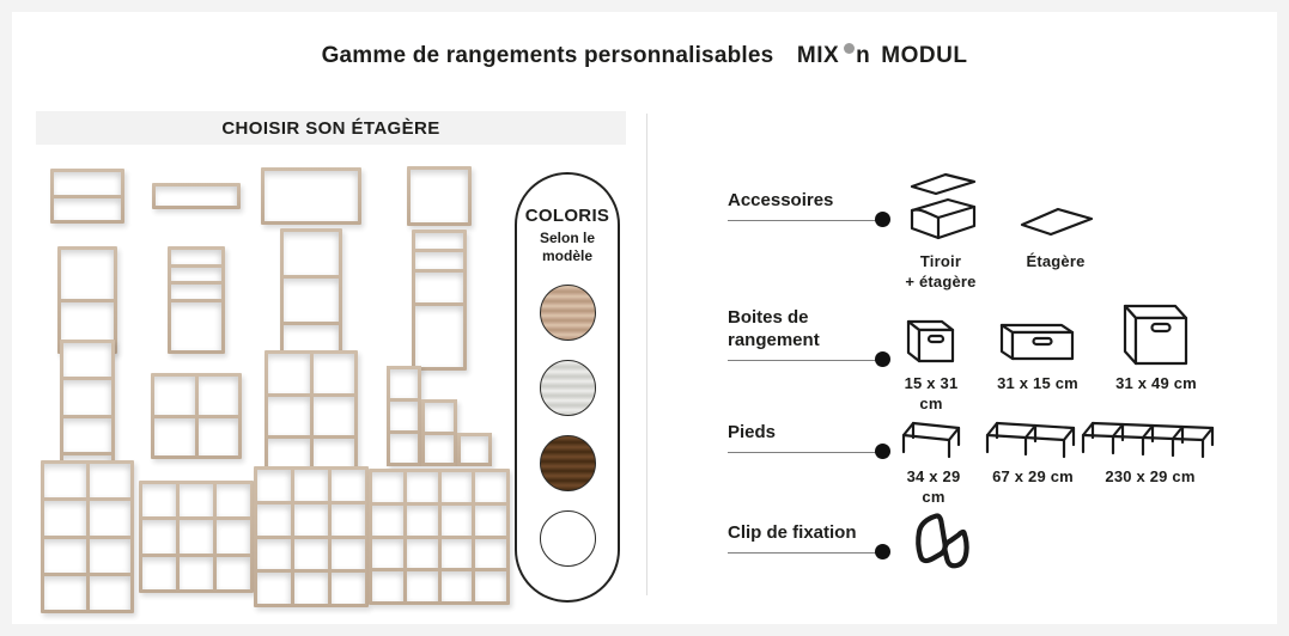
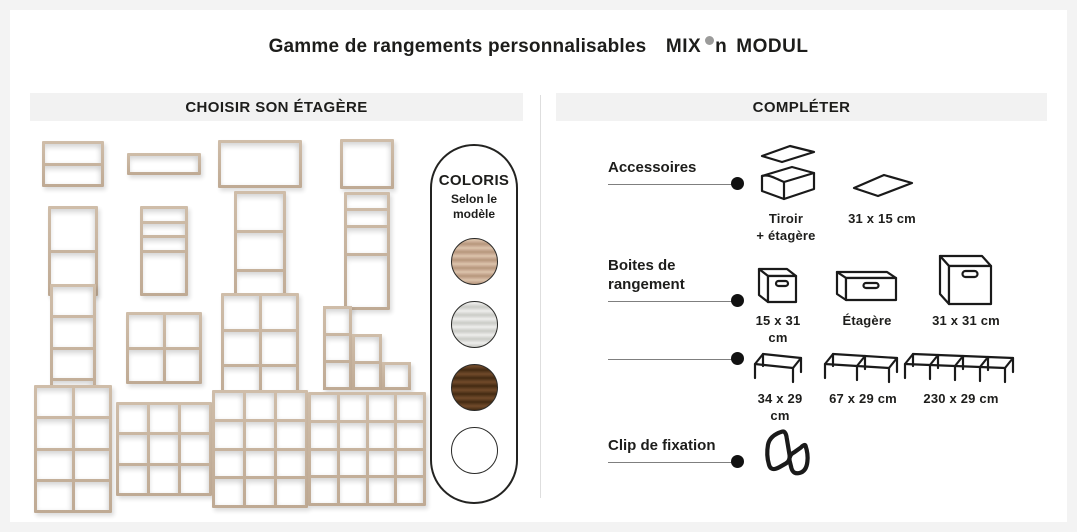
  Gamme de rangements personnalisables
  MIX
  n
  MODUL
  CHOISIR SON ÉTAGÈRE
+ COMPLÉTER
  COLORIS
  Selon le modèle
  Accessoires
  Tiroir
  + étagère
- Étagère
+ 31 x 15 cm
  Boites de
  rangement
  15 x 31 cm
- 31 x 15 cm
+ Étagère
- 31 x 49 cm
+ 31 x 31 cm
- Pieds
  34 x 29 cm
  67 x 29 cm
  230 x 29 cm
  Clip de fixation
